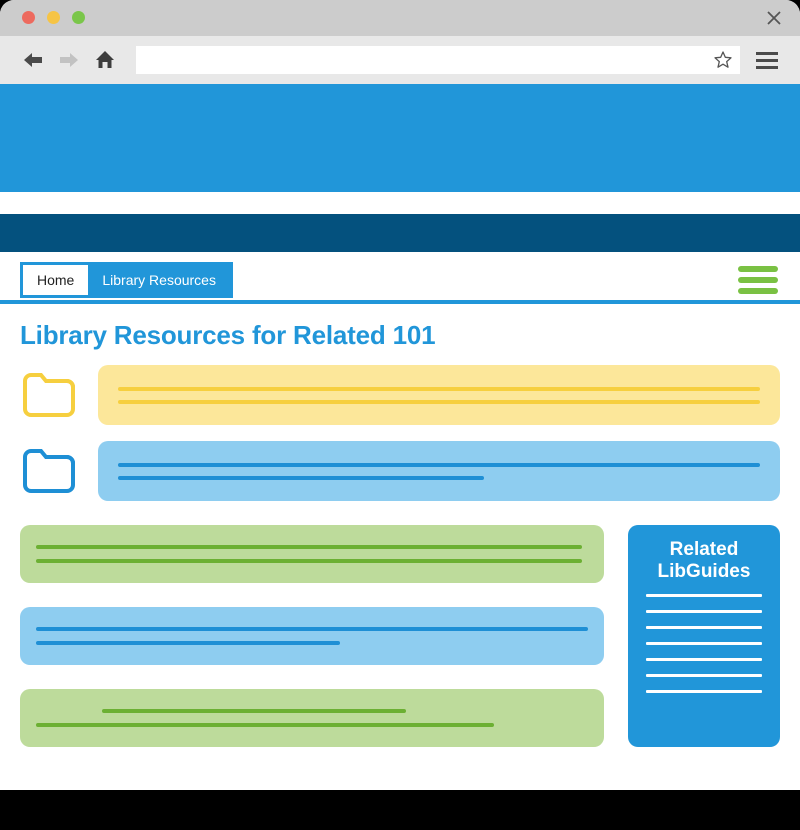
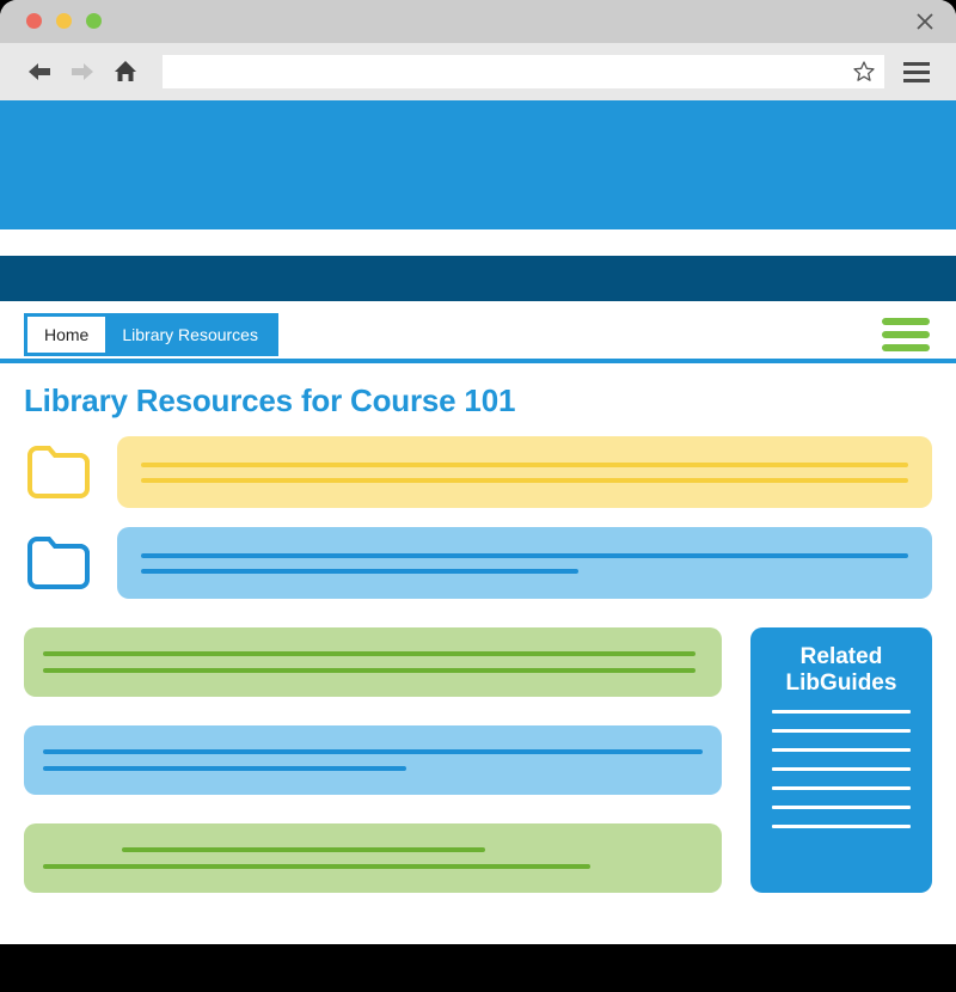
  Home
  Library Resources
- Library Resources for Related 101
+ Library Resources for Course 101
  Related LibGuides
